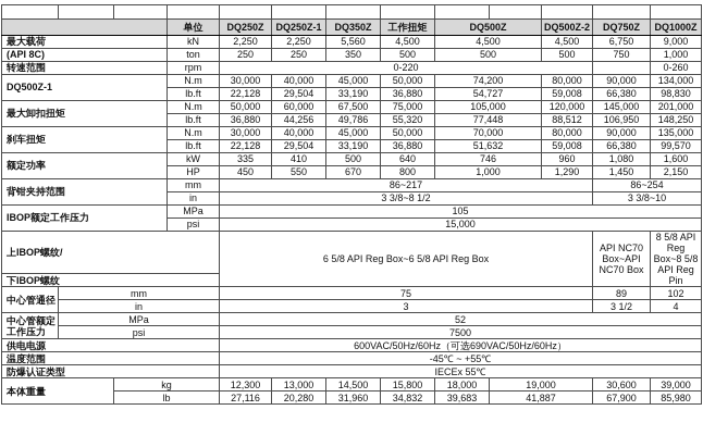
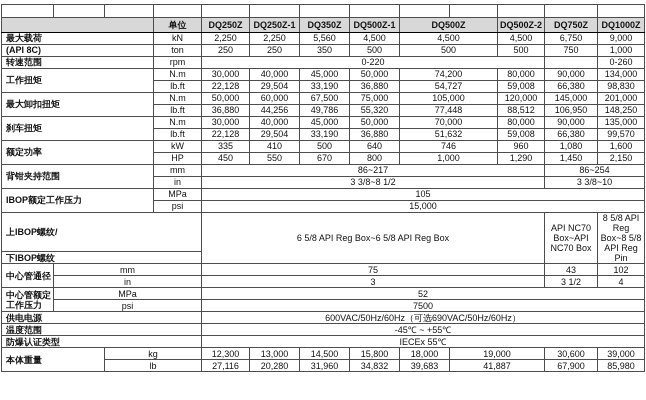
- 	单位	DQ250Z	DQ250Z-1	DQ350Z	工作扭矩	DQ500Z	DQ500Z-2	DQ750Z	DQ1000Z
+ 	单位	DQ250Z	DQ250Z-1	DQ350Z	DQ500Z-1	DQ500Z	DQ500Z-2	DQ750Z	DQ1000Z
  最大载荷	kN	2,250	2,250	5,560	4,500	4,500	4,500	6,750	9,000
  (API 8C)	ton	250	250	350	500	500	500	750	1,000
  转速范围	rpm	0-220		0-260
- DQ500Z-1	N.m	30,000	40,000	45,000	50,000	74,200	80,000	90,000	134,000
+ 工作扭矩	N.m	30,000	40,000	45,000	50,000	74,200	80,000	90,000	134,000
  lb.ft	22,128	29,504	33,190	36,880	54,727	59,008	66,380	98,830
  最大卸扣扭矩	N.m	50,000	60,000	67,500	75,000	105,000	120,000	145,000	201,000
  lb.ft	36,880	44,256	49,786	55,320	77,448	88,512	106,950	148,250
  刹车扭矩	N.m	30,000	40,000	45,000	50,000	70,000	80,000	90,000	135,000
  lb.ft	22,128	29,504	33,190	36,880	51,632	59,008	66,380	99,570
  额定功率	kW	335	410	500	640	746	960	1,080	1,600
  HP	450	550	670	800	1,000	1,290	1,450	2,150
  背钳夹持范围	mm	86~217	86~254
  in	3 3/8~8 1/2	3 3/8~10
  IBOP额定工作压力	MPa	105
  psi	15,000
  上IBOP螺纹/	6 5/8 API Reg Box~6 5/8 API Reg Box	API NC70 Box~API NC70 Box	8 5/8 API Reg Box~8 5/8 API Reg Pin
  下IBOP螺纹
- 中心管通径	mm	75	89	102
+ 中心管通径	mm	75	43	102
  in	3	3 1/2	4
  中心管额定工作压力	MPa	52
  psi	7500
  供电电源	600VAC/50Hz/60Hz（可选690VAC/50Hz/60Hz）
  温度范围	-45℃ ~ +55℃
  防爆认证类型	IECEx 55℃
  本体重量	kg	12,300	13,000	14,500	15,800	18,000	19,000	30,600	39,000
  lb	27,116	20,280	31,960	34,832	39,683	41,887	67,900	85,980
